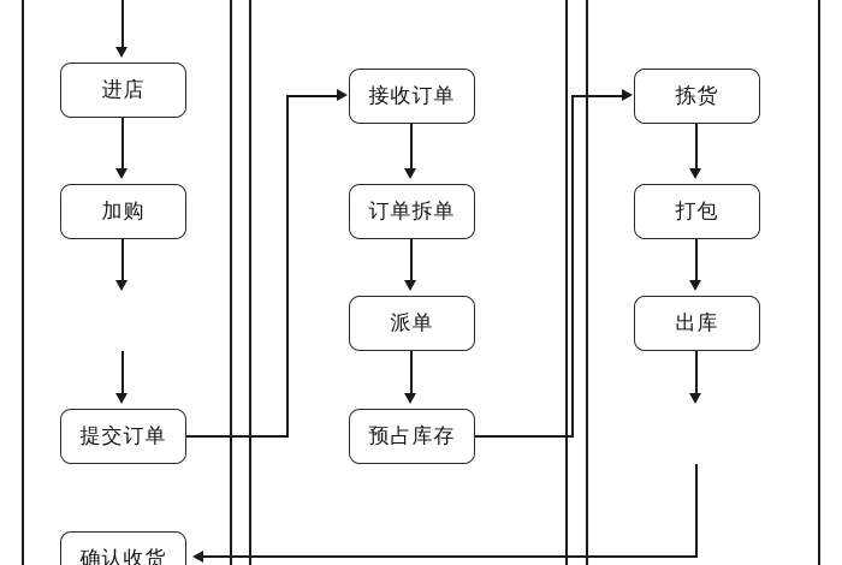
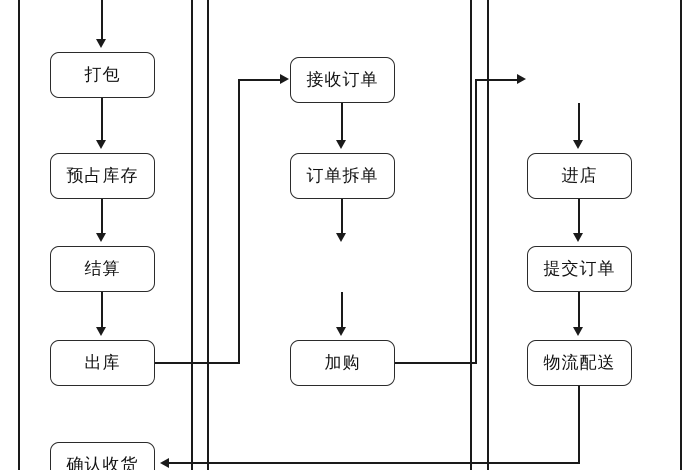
- 进店
+ 打包
- 加购
+ 预占库存
+ 结算
- 提交订单
+ 出库
  确认收货
  接收订单
  订单拆单
- 派单
- 预占库存
+ 加购
- 拣货
- 打包
+ 进店
- 出库
+ 提交订单
+ 物流配送
